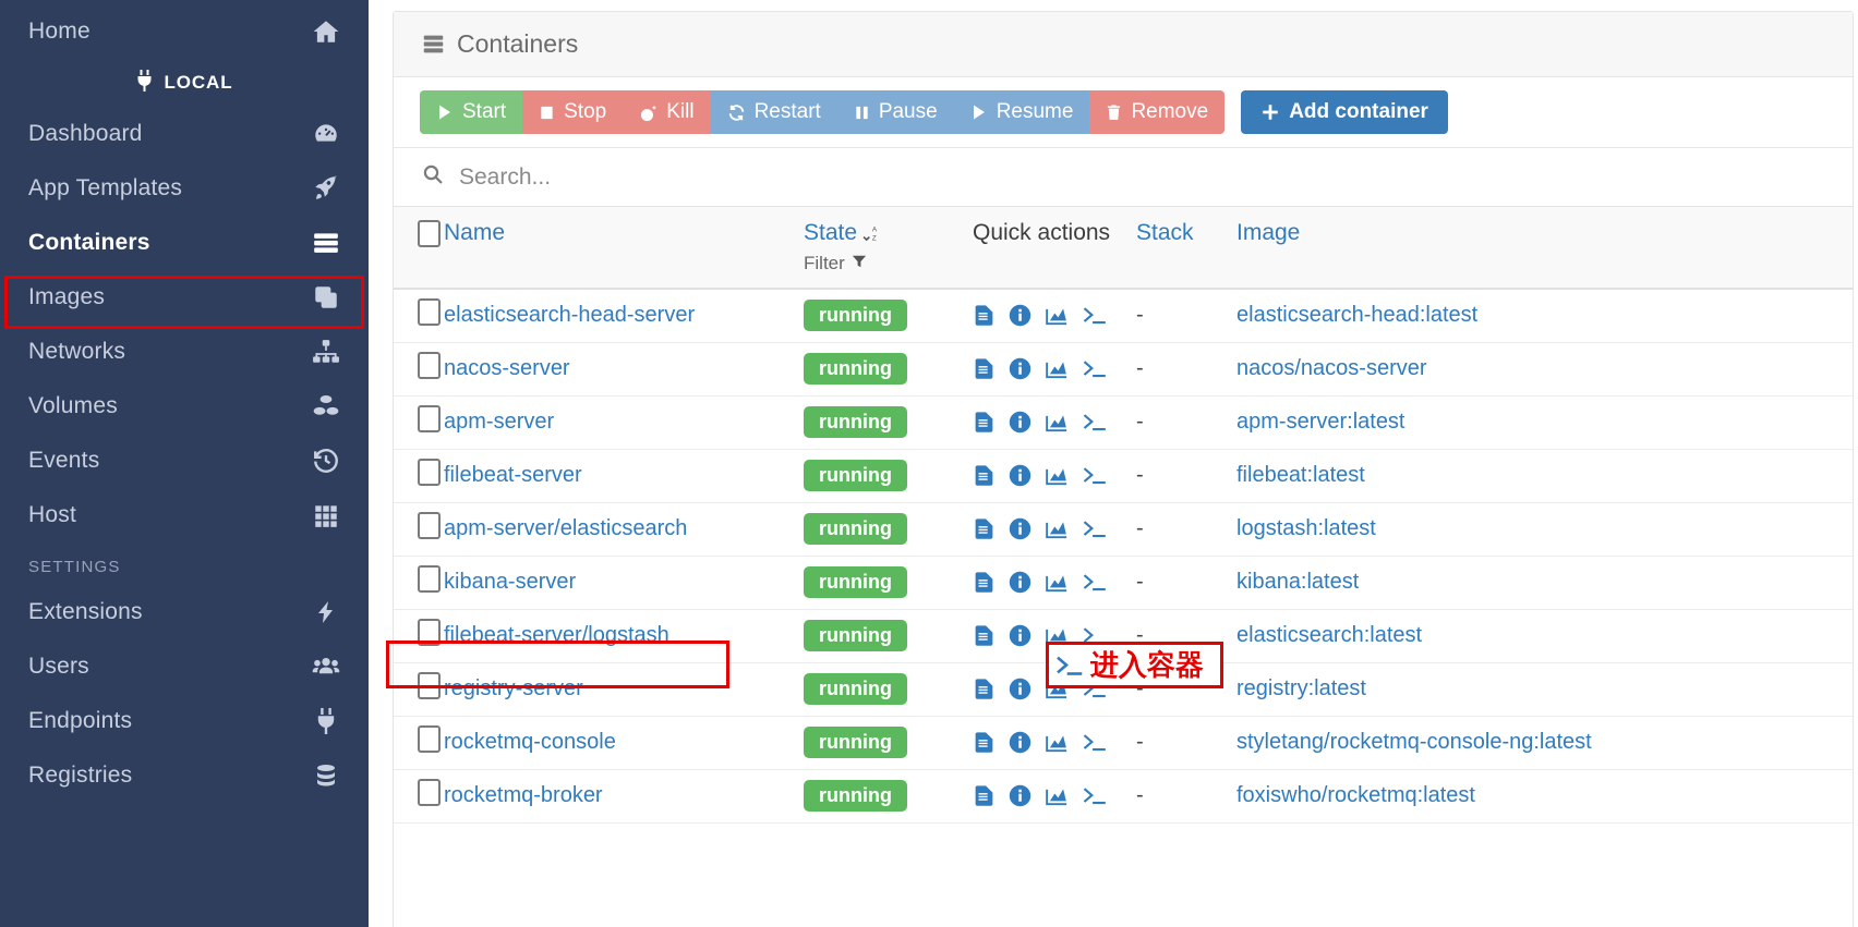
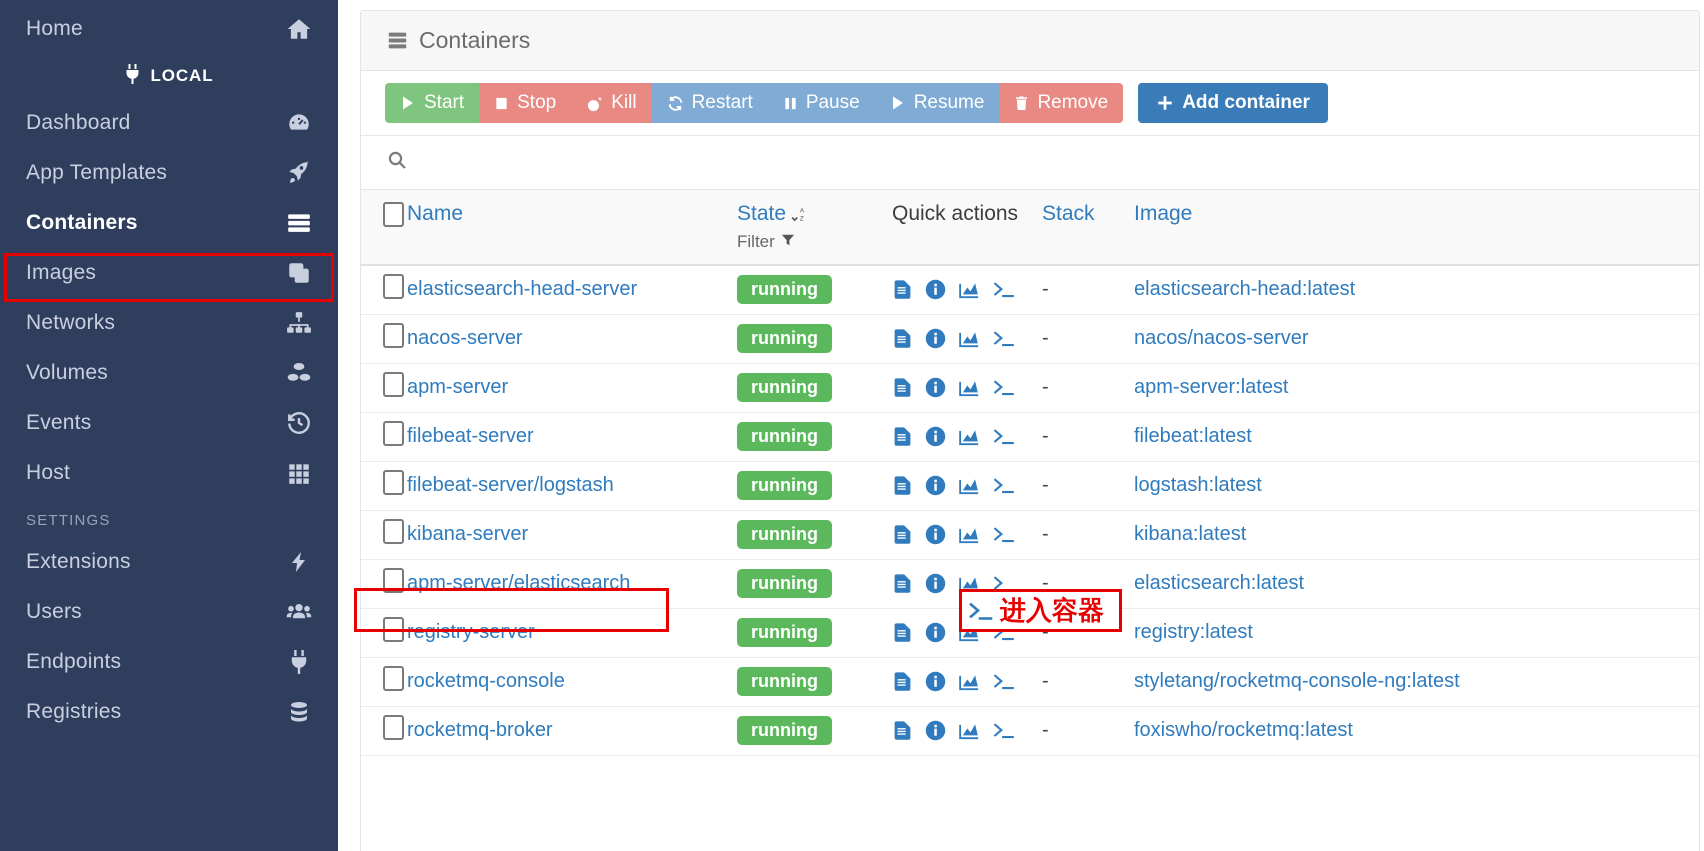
  Home
  LOCAL
  Dashboard
  App Templates
  Containers
  Images
  Networks
  Volumes
  Events
  Host
  SETTINGS
  Extensions
  Users
  Endpoints
  Registries
  Containers
  Start
  Stop
  Kill
  Restart
  Pause
  Resume
  Remove
  Add container
- Search...
  	Name	State Filter	Quick actions	Stack	Image
  	elasticsearch-head-server	running		-	elasticsearch-head:latest
  	nacos-server	running		-	nacos/nacos-server
  	apm-server	running		-	apm-server:latest
  	filebeat-server	running		-	filebeat:latest
- 	apm-server/elasticsearch	running		-	logstash:latest
+ 	filebeat-server/logstash	running		-	logstash:latest
  	kibana-server	running		-	kibana:latest
- 	filebeat-server/logstash	running		-	elasticsearch:latest
+ 	apm-server/elasticsearch	running		-	elasticsearch:latest
  	registry-server	running		-	registry:latest
  	rocketmq-console	running		-	styletang/rocketmq-console-ng:latest
  	rocketmq-broker	running		-	foxiswho/rocketmq:latest
  进入容器
